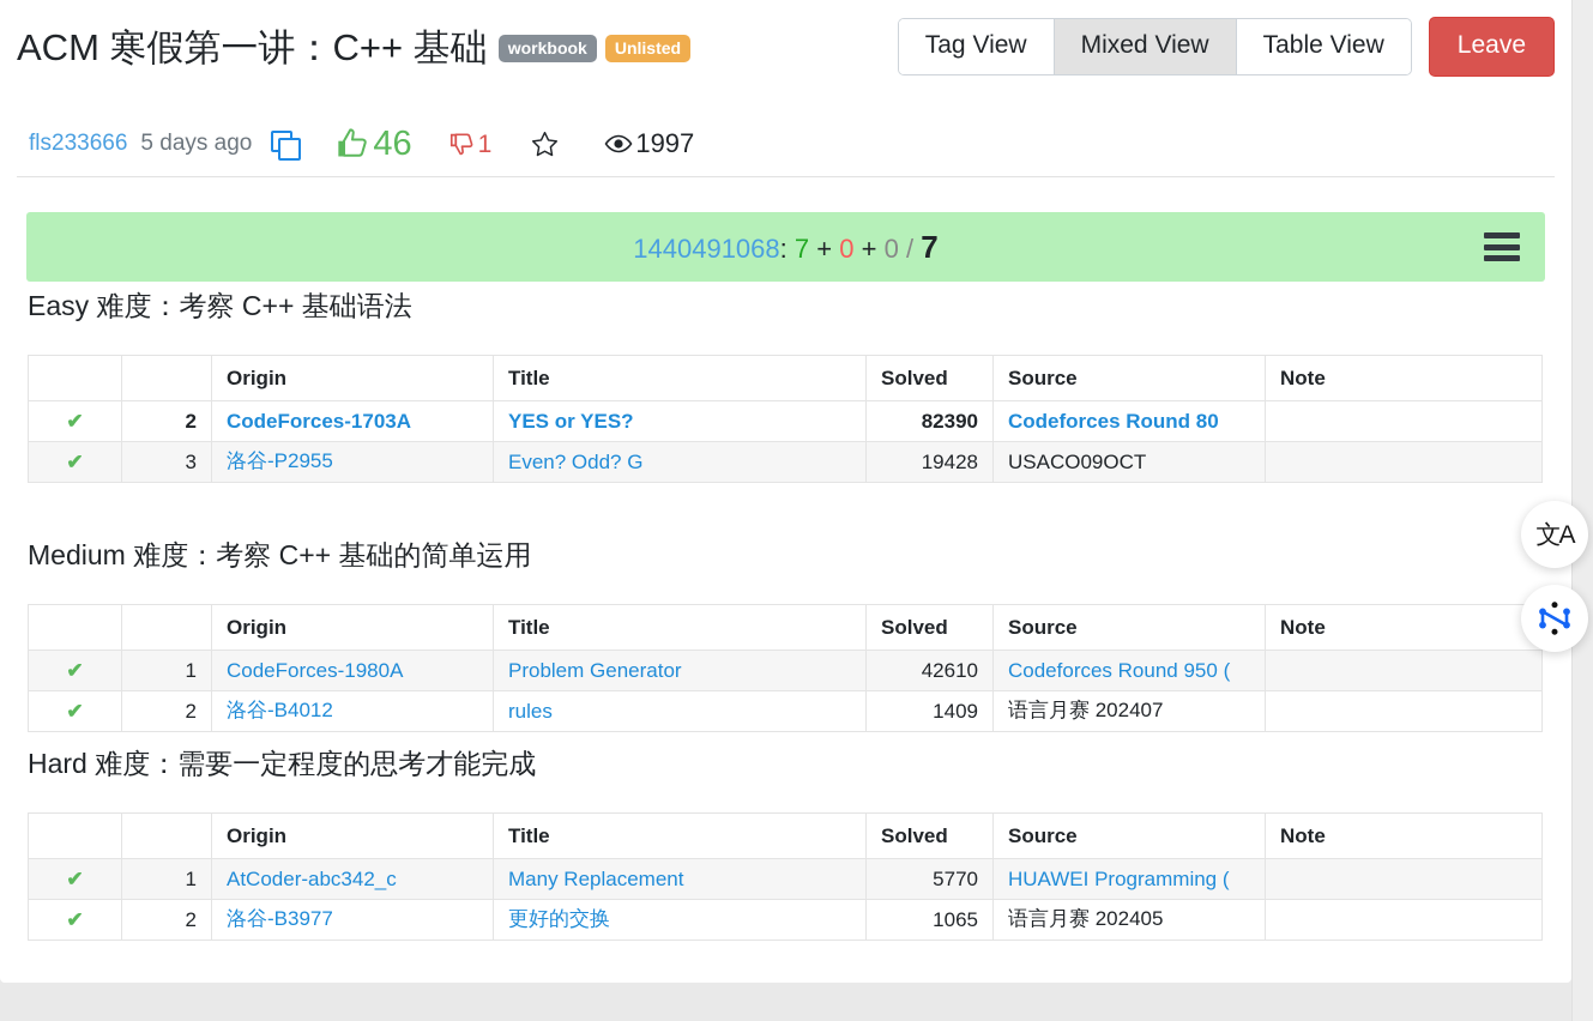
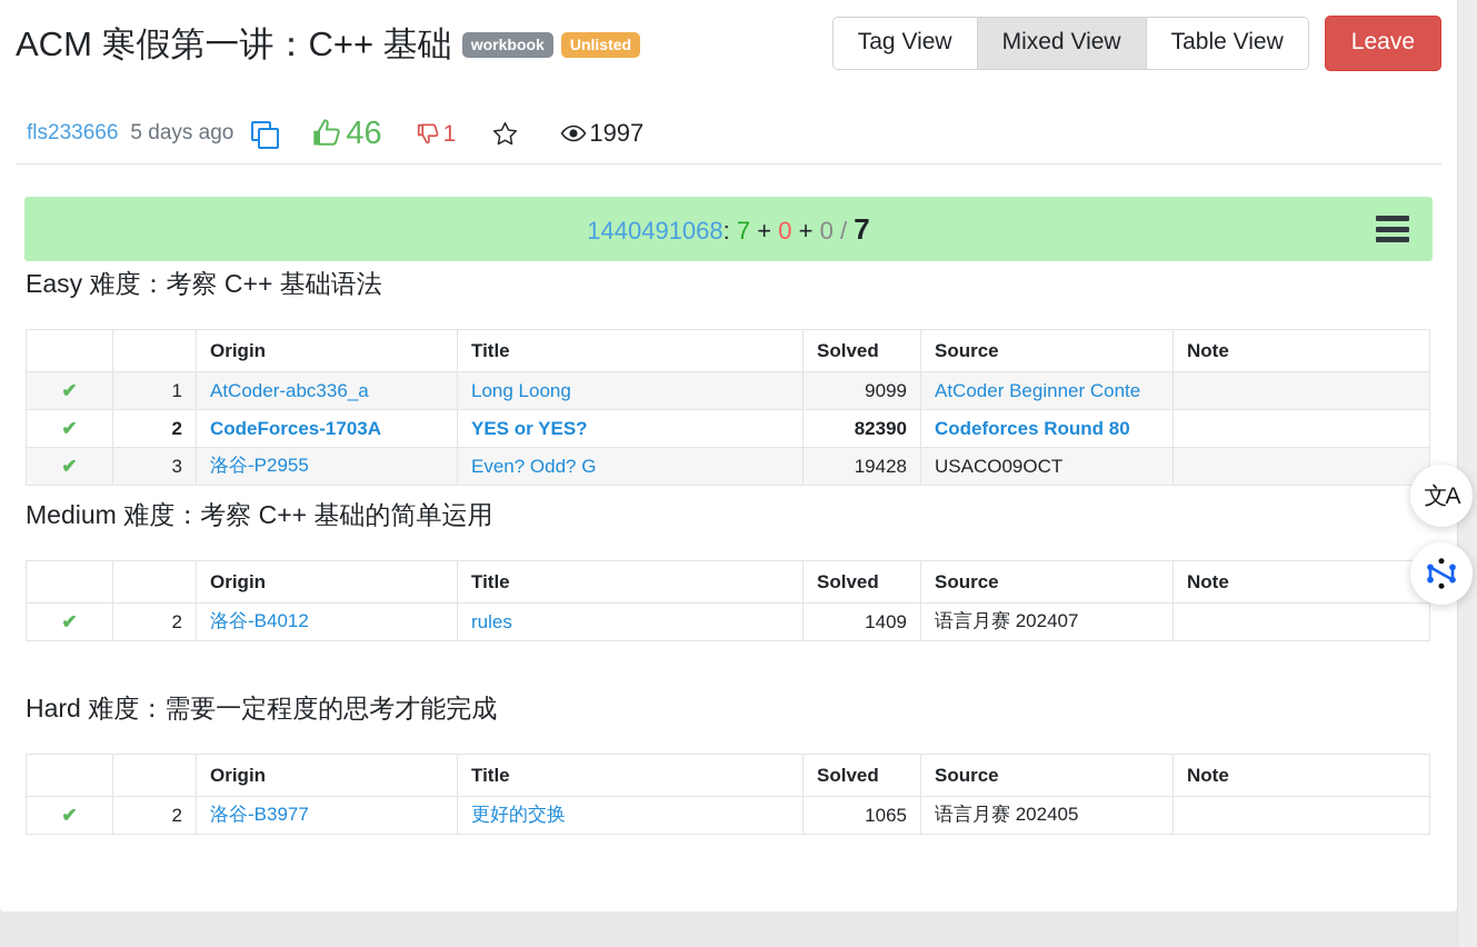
  ACM 寒假第一讲：C++ 基础
  workbook
  Unlisted
  Tag View
  Mixed View
  Table View
  Leave
  fls233666
  5 days ago
  46
  1
  1997
  1440491068: 7 + 0 + 0 / 7
  Easy 难度：考察 C++ 基础语法
  		Origin	Title	Solved	Source	Note
+ ✔	1	AtCoder-abc336_a	Long Loong	9099	AtCoder Beginner Conte
  ✔	2	CodeForces-1703A	YES or YES?	82390	Codeforces Round 80
  ✔	3	洛谷-P2955	Even? Odd? G	19428	USACO09OCT
  Medium 难度：考察 C++ 基础的简单运用
  		Origin	Title	Solved	Source	Note
- ✔	1	CodeForces-1980A	Problem Generator	42610	Codeforces Round 950 (
  ✔	2	洛谷-B4012	rules	1409	语言月赛 202407
  Hard 难度：需要一定程度的思考才能完成
  		Origin	Title	Solved	Source	Note
- ✔	1	AtCoder-abc342_c	Many Replacement	5770	HUAWEI Programming (
  ✔	2	洛谷-B3977	更好的交换	1065	语言月赛 202405
  文A
